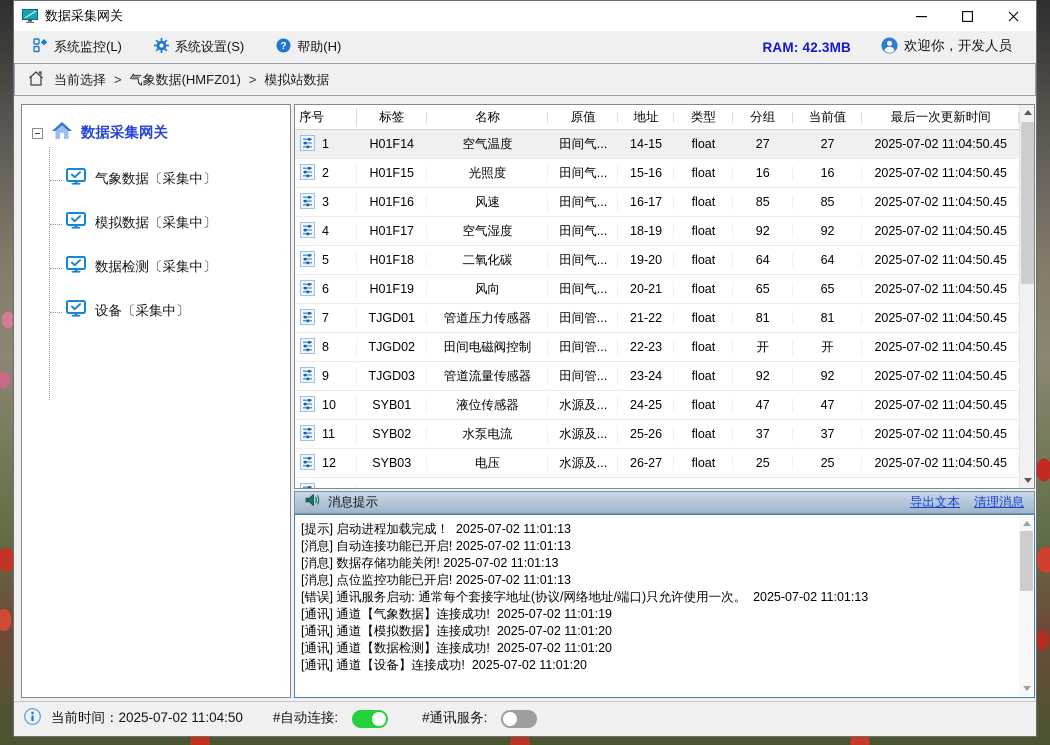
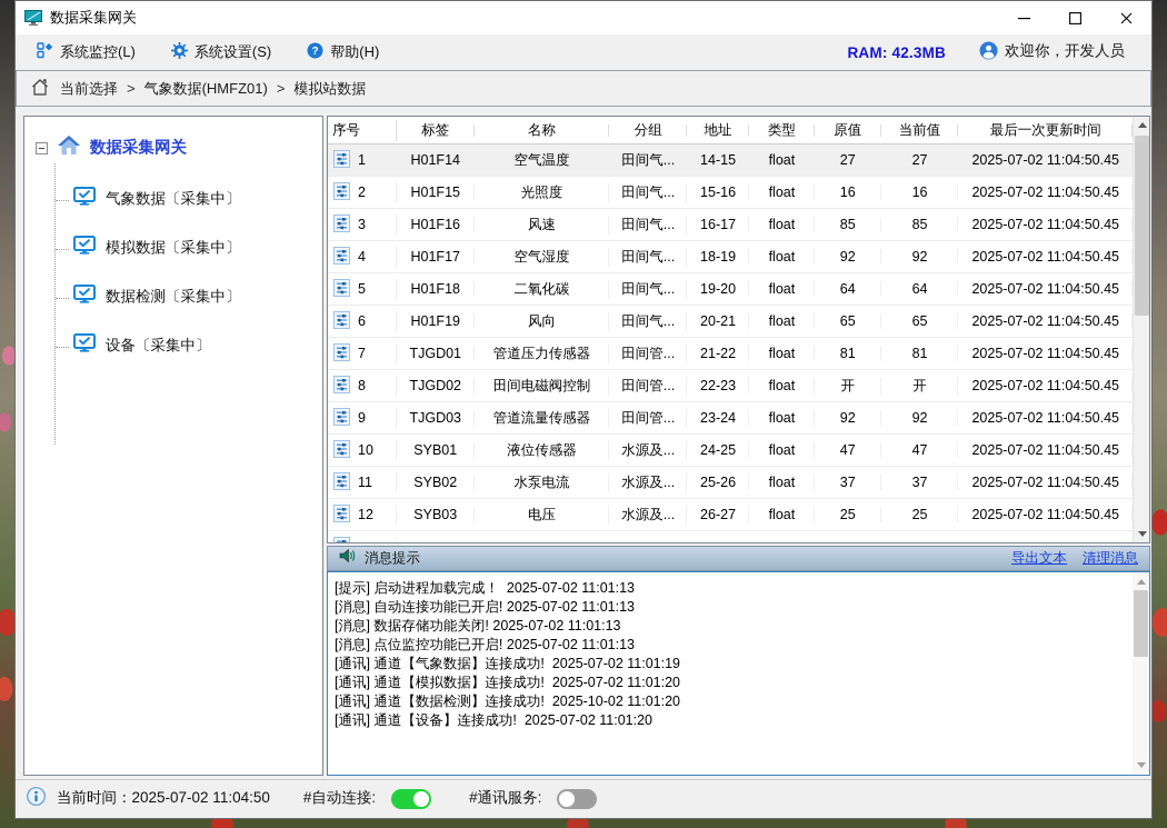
  数据采集网关
  系统监控(L)
  系统设置(S)
  ?
  帮助(H)
  RAM: 42.3MB
  欢迎你，开发人员
  当前选择
  > 气象数据(HMFZ01) > 模拟站数据
  数据采集网关
  气象数据〔采集中〕
  模拟数据〔采集中〕
  数据检测〔采集中〕
  设备〔采集中〕
  序号
  标签
  名称
- 原值
+ 分组
  地址
  类型
- 分组
+ 原值
  当前值
  最后一次更新时间
  1
  H01F14
  空气温度
  田间气...
  14-15
  float
  27
  27
  2025-07-02 11:04:50.45
  2
  H01F15
  光照度
  田间气...
  15-16
  float
  16
  16
  2025-07-02 11:04:50.45
  3
  H01F16
  风速
  田间气...
  16-17
  float
  85
  85
  2025-07-02 11:04:50.45
  4
  H01F17
  空气湿度
  田间气...
  18-19
  float
  92
  92
  2025-07-02 11:04:50.45
  5
  H01F18
  二氧化碳
  田间气...
  19-20
  float
  64
  64
  2025-07-02 11:04:50.45
  6
  H01F19
  风向
  田间气...
  20-21
  float
  65
  65
  2025-07-02 11:04:50.45
  7
  TJGD01
  管道压力传感器
  田间管...
  21-22
  float
  81
  81
  2025-07-02 11:04:50.45
  8
  TJGD02
  田间电磁阀控制
  田间管...
  22-23
  float
  开
  开
  2025-07-02 11:04:50.45
  9
  TJGD03
  管道流量传感器
  田间管...
  23-24
  float
  92
  92
  2025-07-02 11:04:50.45
  10
  SYB01
  液位传感器
  水源及...
  24-25
  float
  47
  47
  2025-07-02 11:04:50.45
  11
  SYB02
  水泵电流
  水源及...
  25-26
  float
  37
  37
  2025-07-02 11:04:50.45
  12
  SYB03
  电压
  水源及...
  26-27
  float
  25
  25
  2025-07-02 11:04:50.45
  消息提示
  导出文本
  清理消息
  [提示] 启动进程加载完成！ 2025-07-02 11:01:13
  [消息] 自动连接功能已开启! 2025-07-02 11:01:13
  [消息] 数据存储功能关闭! 2025-07-02 11:01:13
  [消息] 点位监控功能已开启! 2025-07-02 11:01:13
- [错误] 通讯服务启动: 通常每个套接字地址(协议/网络地址/端口)只允许使用一次。 2025-07-02 11:01:13
  [通讯] 通道【气象数据】连接成功! 2025-07-02 11:01:19
  [通讯] 通道【模拟数据】连接成功! 2025-07-02 11:01:20
- [通讯] 通道【数据检测】连接成功! 2025-07-02 11:01:20
+ [通讯] 通道【数据检测】连接成功! 2025-10-02 11:01:20
  [通讯] 通道【设备】连接成功! 2025-07-02 11:01:20
  当前时间：2025-07-02 11:04:50
  #自动连接:
  #通讯服务:
